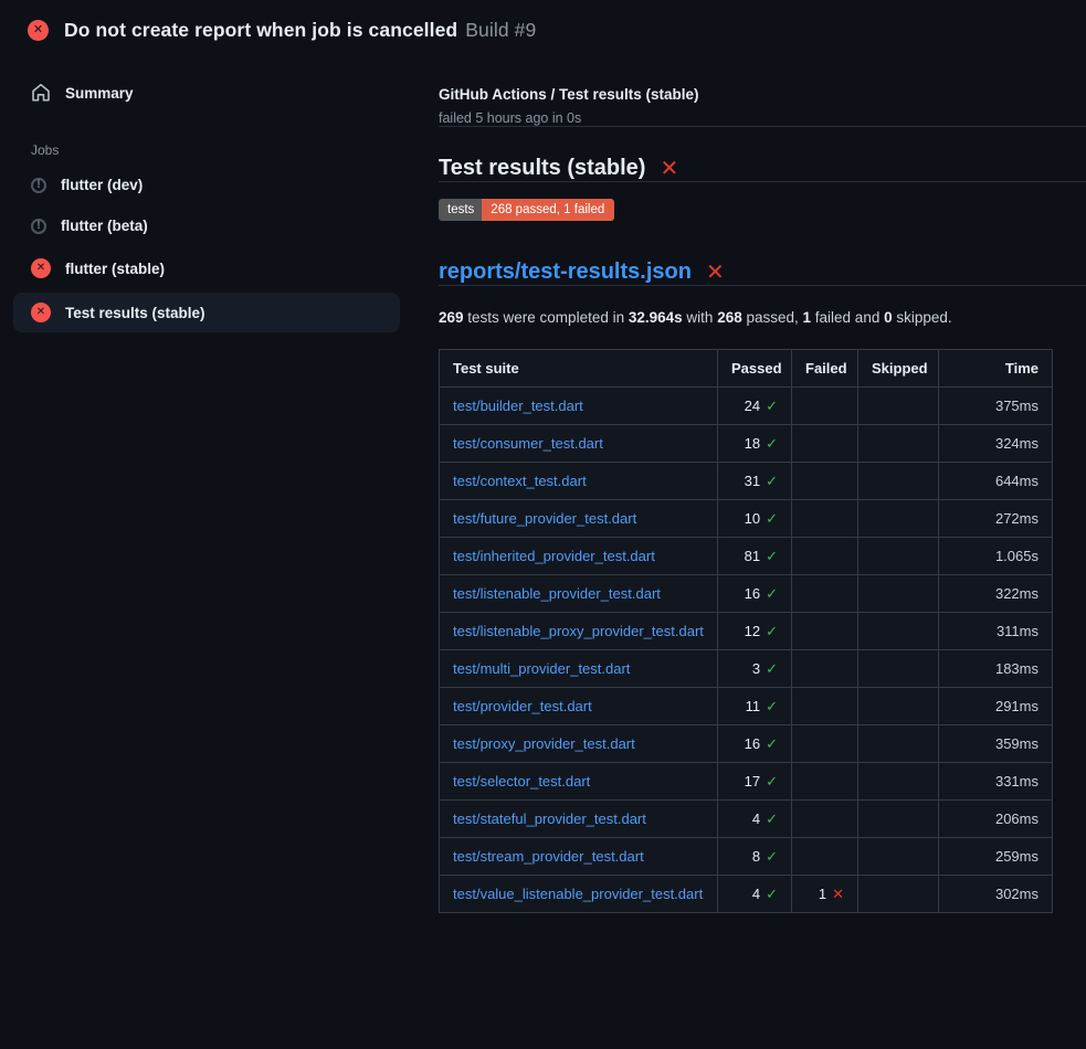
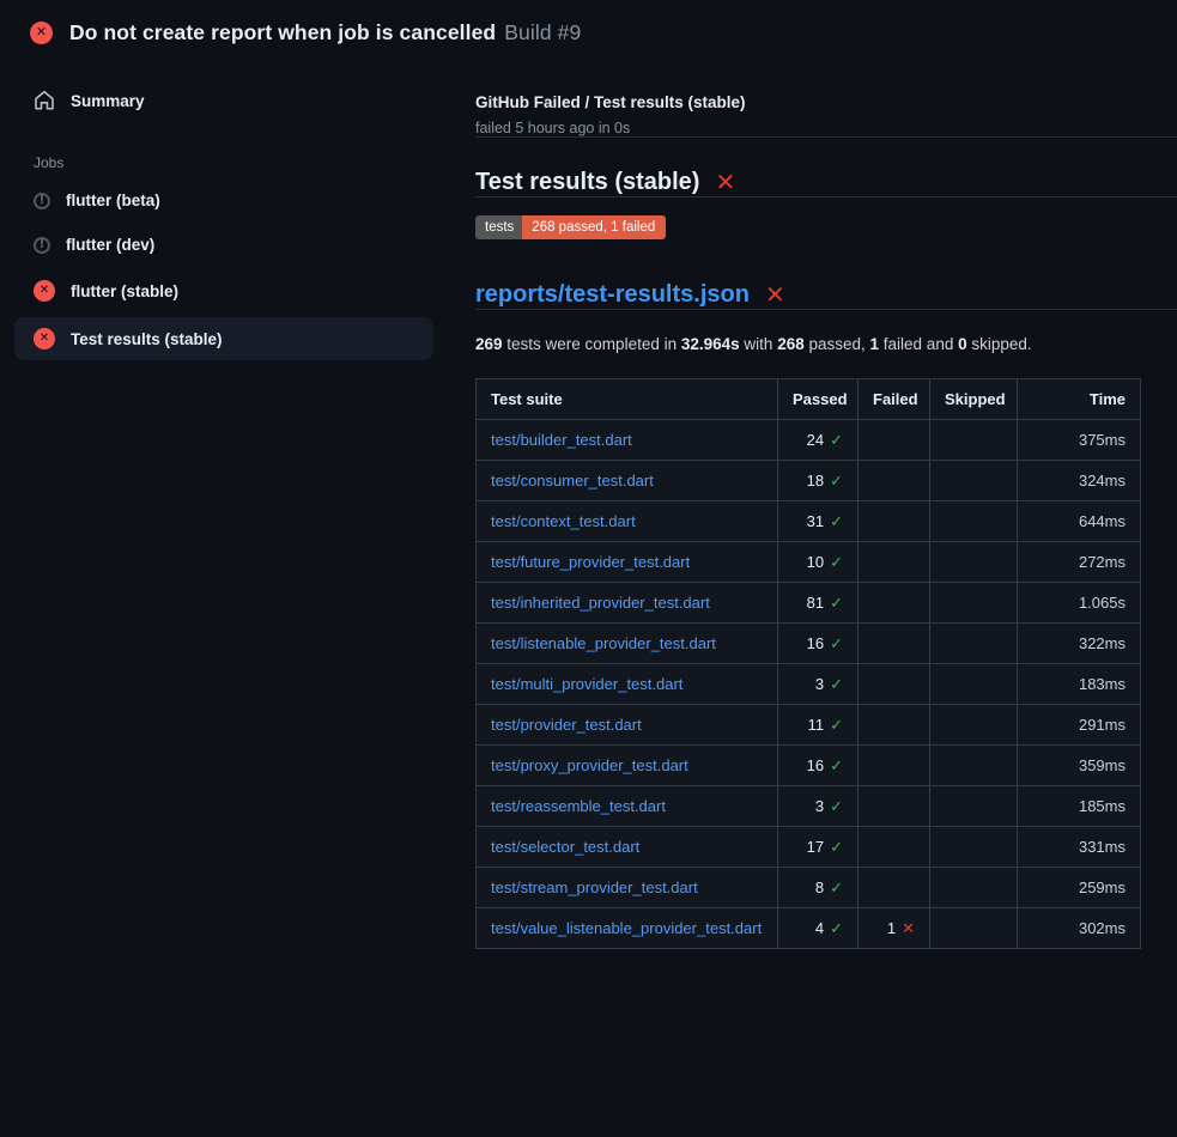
  ✕
  Do not create report when job is cancelled Build #9
  Summary
  Jobs
  !
- flutter (dev)
+ flutter (beta)
  !
- flutter (beta)
+ flutter (dev)
  ✕
  flutter (stable)
  ✕
  Test results (stable)
- GitHub Actions / Test results (stable)
+ GitHub Failed / Test results (stable)
  failed 5 hours ago in 0s
  Test results (stable)
  ✕
  tests
  268 passed, 1 failed
  reports/test-results.json
  ✕
  269 tests were completed in 32.964s with 268 passed, 1 failed and 0 skipped.
  Test suite	Passed	Failed	Skipped	Time
  test/builder_test.dart	24 ✓			375ms
  test/consumer_test.dart	18 ✓			324ms
  test/context_test.dart	31 ✓			644ms
  test/future_provider_test.dart	10 ✓			272ms
  test/inherited_provider_test.dart	81 ✓			1.065s
  test/listenable_provider_test.dart	16 ✓			322ms
- test/listenable_proxy_provider_test.dart	12 ✓			311ms
  test/multi_provider_test.dart	3 ✓			183ms
  test/provider_test.dart	11 ✓			291ms
  test/proxy_provider_test.dart	16 ✓			359ms
+ test/reassemble_test.dart	3 ✓			185ms
  test/selector_test.dart	17 ✓			331ms
- test/stateful_provider_test.dart	4 ✓			206ms
  test/stream_provider_test.dart	8 ✓			259ms
  test/value_listenable_provider_test.dart	4 ✓	1 ✕		302ms
